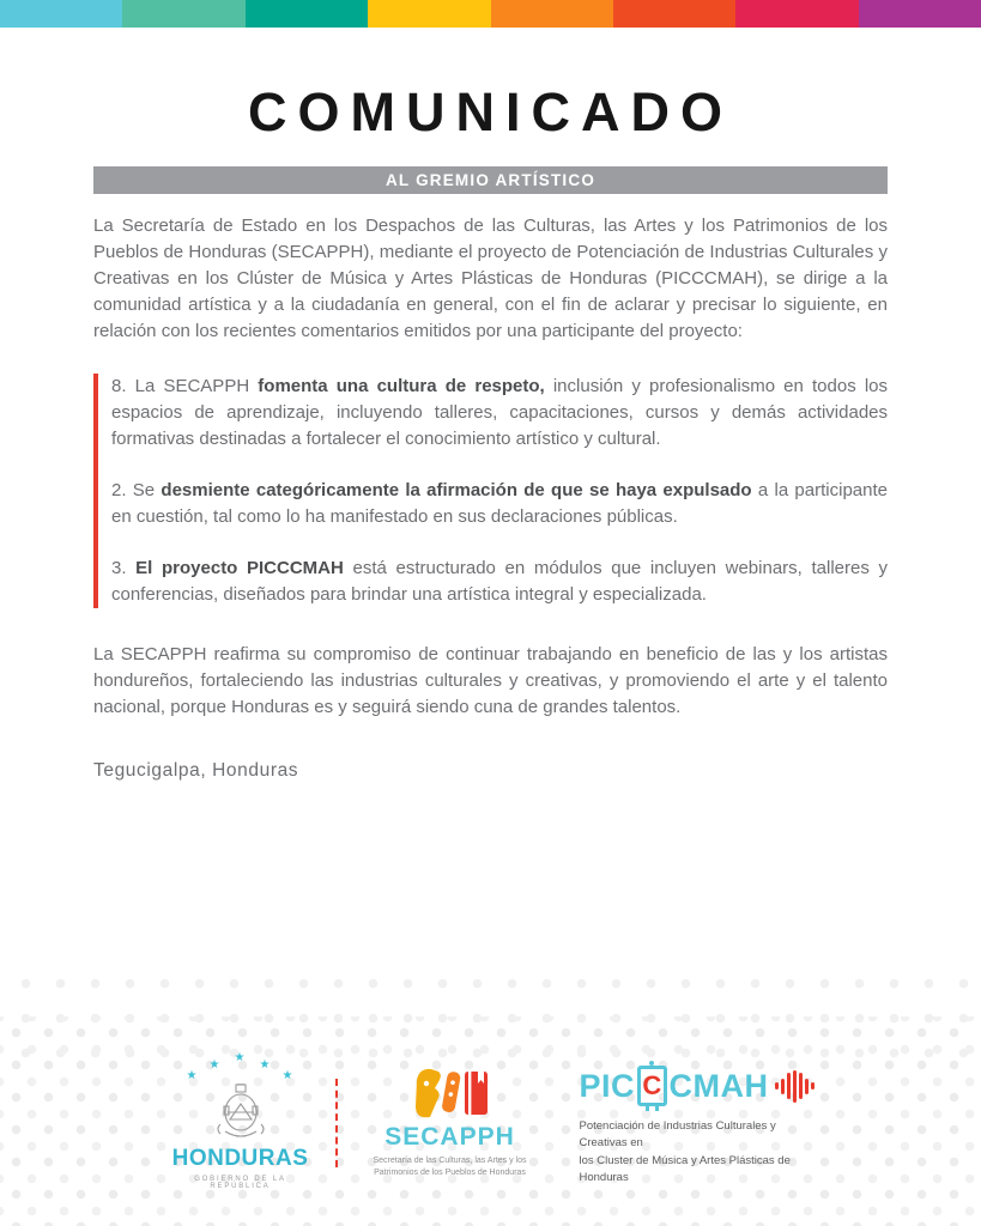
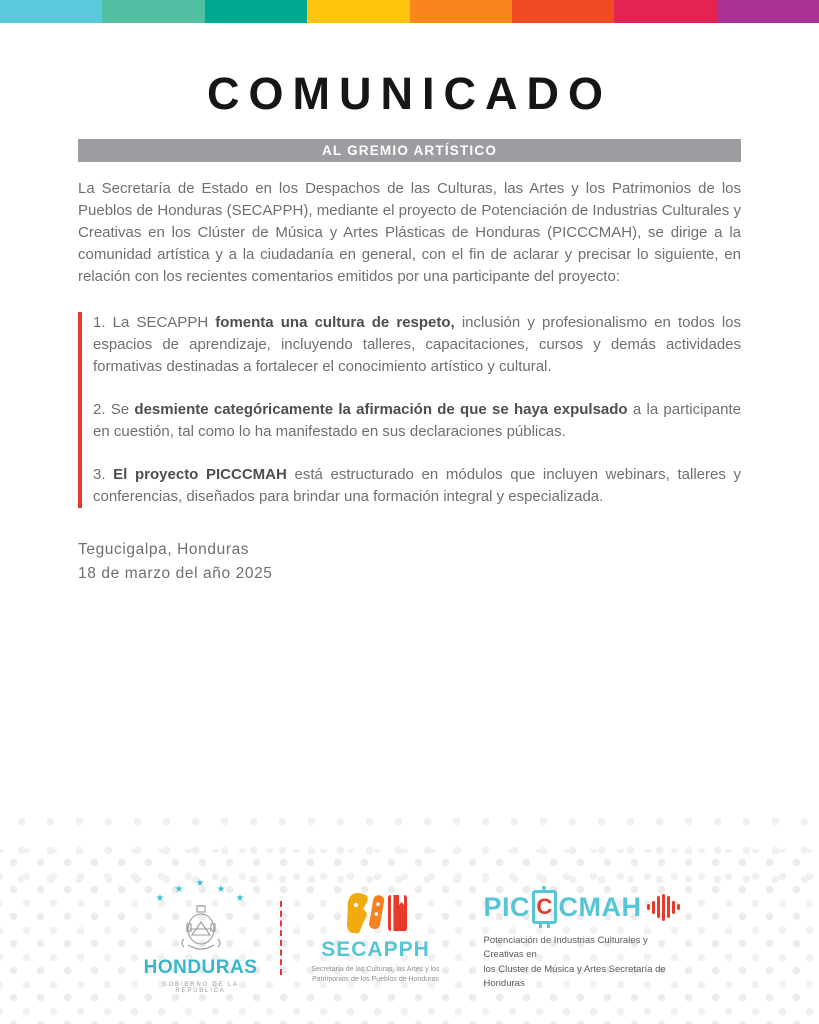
  COMUNICADO
  AL GREMIO ARTÍSTICO
  La Secretaría de Estado en los Despachos de las Culturas, las Artes y los Patrimonios de los Pueblos de Honduras (SECAPPH), mediante el proyecto de Potenciación de Industrias Culturales y Creativas en los Clúster de Música y Artes Plásticas de Honduras (PICCCMAH), se dirige a la comunidad artística y a la ciudadanía en general, con el fin de aclarar y precisar lo siguiente, en relación con los recientes comentarios emitidos por una participante del proyecto:
- 8. La SECAPPH fomenta una cultura de respeto, inclusión y profesionalismo en todos los espacios de aprendizaje, incluyendo talleres, capacitaciones, cursos y demás actividades formativas destinadas a fortalecer el conocimiento artístico y cultural.
+ 1. La SECAPPH fomenta una cultura de respeto, inclusión y profesionalismo en todos los espacios de aprendizaje, incluyendo talleres, capacitaciones, cursos y demás actividades formativas destinadas a fortalecer el conocimiento artístico y cultural.
  2. Se desmiente categóricamente la afirmación de que se haya expulsado a la participante en cuestión, tal como lo ha manifestado en sus declaraciones públicas.
- 3. El proyecto PICCCMAH está estructurado en módulos que incluyen webinars, talleres y conferencias, diseñados para brindar una artística integral y especializada.
+ 3. El proyecto PICCCMAH está estructurado en módulos que incluyen webinars, talleres y conferencias, diseñados para brindar una formación integral y especializada.
- La SECAPPH reafirma su compromiso de continuar trabajando en beneficio de las y los artistas hondureños, fortaleciendo las industrias culturales y creativas, y promoviendo el arte y el talento nacional, porque Honduras es y seguirá siendo cuna de grandes talentos.
  Tegucigalpa, Honduras
+ 18 de marzo del año 2025
  ★
  ★
  ★
  ★
  ★
  HONDURAS
  SECAPPH
  PIC
  C
  CMAH
  Potenciación de Industrias Culturales y Creativas en
- los Cluster de Música y Artes Plásticas de Honduras
+ los Cluster de Música y Artes Secretaría de Honduras
